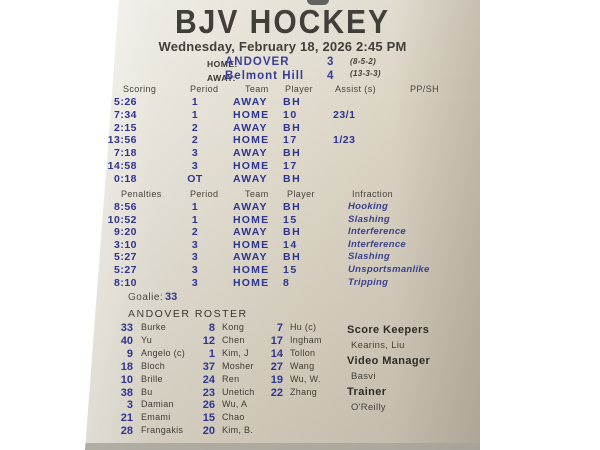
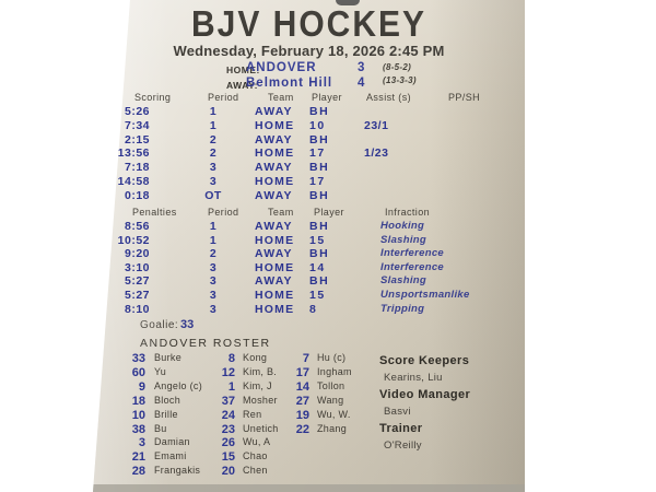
  Scoring
  Period
  Team
  Player
  Assist (s)
  PP/SH
  5:26
  1
  AWAY
  BH
  7:34
  1
  HOME
  10
  23/1
  2:15
  2
  AWAY
  BH
  13:56
  2
  HOME
  17
  1/23
  7:18
  3
  AWAY
  BH
  14:58
  3
  HOME
  17
  0:18
  OT
  AWAY
  BH
  Penalties
  Period
  Team
  Player
  Infraction
  8:56
  1
  AWAY
  BH
  Hooking
  10:52
  1
  HOME
  15
  Slashing
  9:20
  2
  AWAY
  BH
  Interference
  3:10
  3
  HOME
  14
  Interference
  5:27
  3
  AWAY
  BH
  Slashing
  5:27
  3
  HOME
  15
  Unsportsmanlike
  8:10
  3
  HOME
  8
  Tripping
  33
  Burke
- 40
+ 60
  Yu
  9
  Angelo (c)
  18
  Bloch
  10
  Brille
  38
  Bu
  3
  Damian
  21
  Emami
  28
  Frangakis
  8
  Kong
  12
- Chen
+ Kim, B.
  1
  Kim, J
  37
  Mosher
  24
  Ren
  23
  Unetich
  26
  Wu, A
  15
  Chao
  20
- Kim, B.
+ Chen
  7
  Hu (c)
  17
  Ingham
  14
  Tollon
  27
  Wang
  19
  Wu, W.
  22
  Zhang
  Score Keepers
  Kearins, Liu
  Video Manager
  Basvi
  Trainer
  O'Reilly
